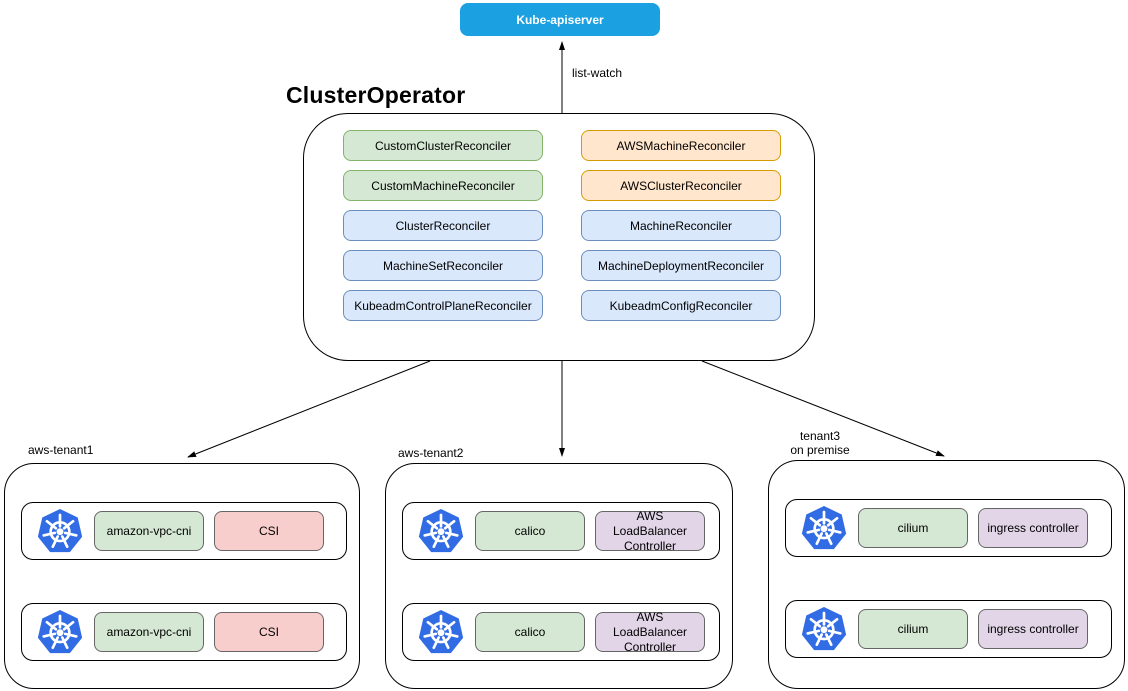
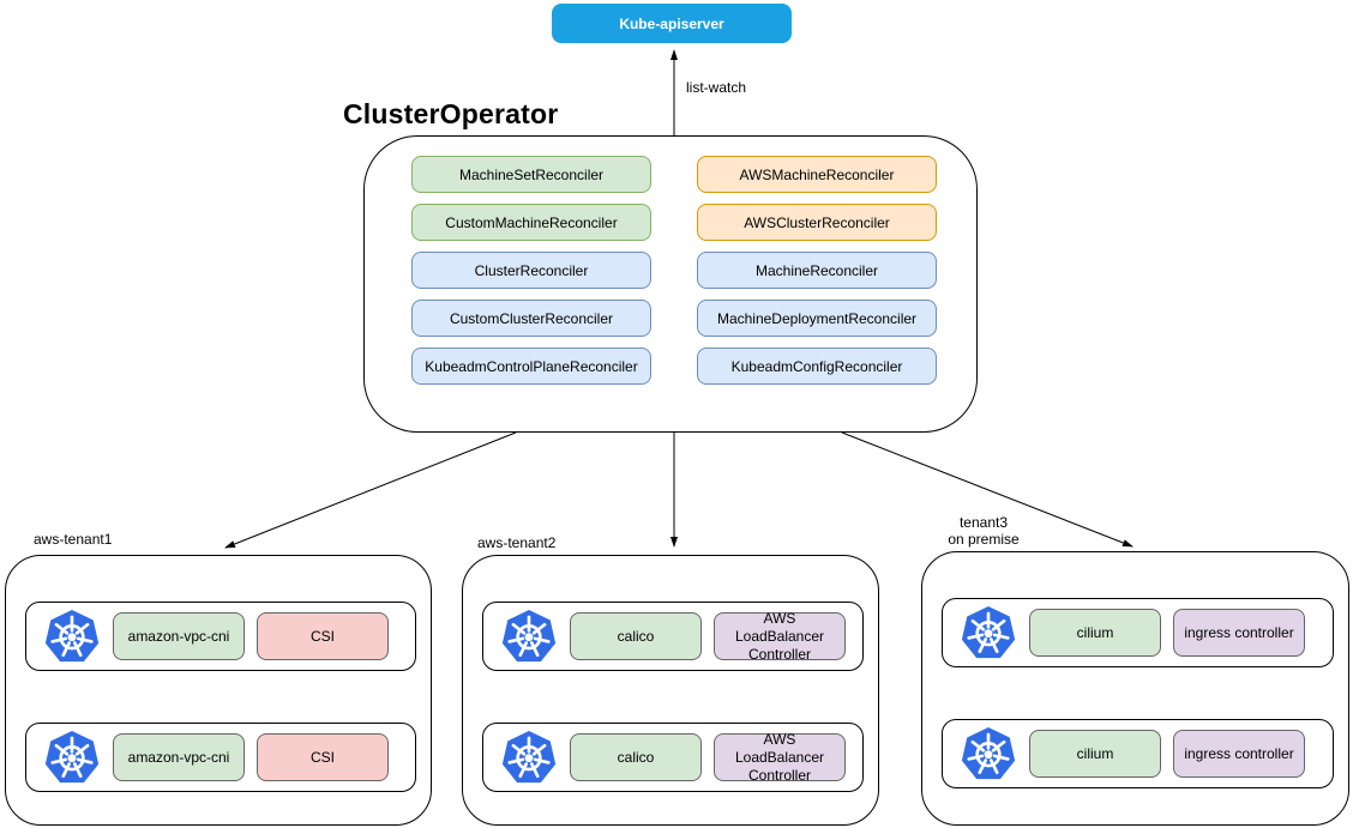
  Kube-apiserver
  list-watch
  ClusterOperator
- CustomClusterReconciler
+ MachineSetReconciler
  CustomMachineReconciler
  ClusterReconciler
- MachineSetReconciler
+ CustomClusterReconciler
  KubeadmControlPlaneReconciler
  AWSMachineReconciler
  AWSClusterReconciler
  MachineReconciler
  MachineDeploymentReconciler
  KubeadmConfigReconciler
  aws-tenant1
  aws-tenant2
  tenant3
  on premise
  amazon-vpc-cni
  CSI
  amazon-vpc-cni
  CSI
  calico
  AWS LoadBalancer Controller
  calico
  AWS LoadBalancer Controller
  cilium
  ingress controller
  cilium
  ingress controller
